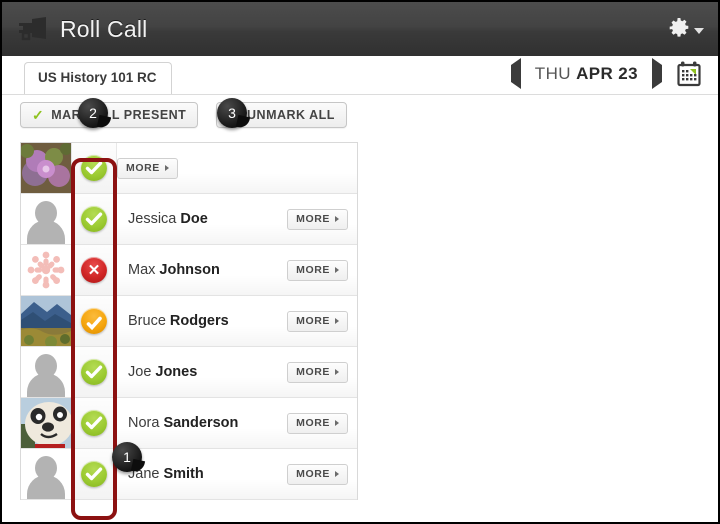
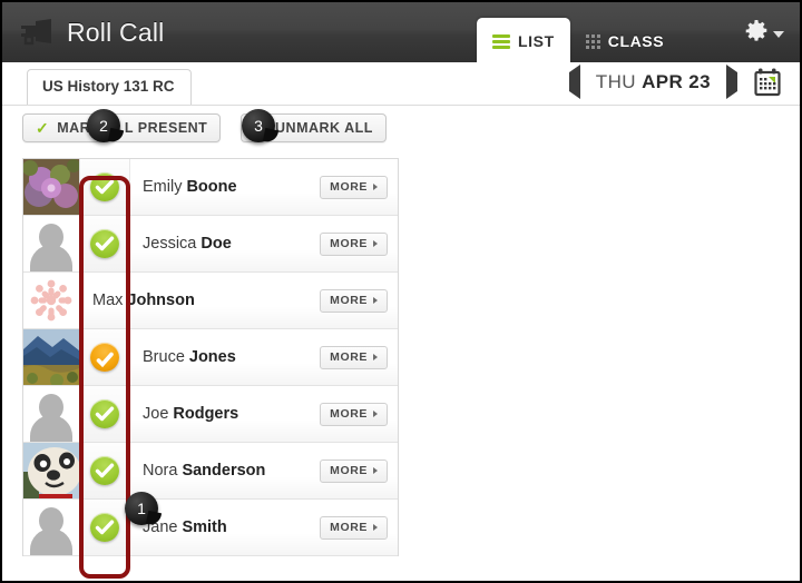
  Roll Call
+ LIST
+ CLASS
- US History 101 RC
+ US History 131 RC
  THU APR 23
  ✓
  MARL PRESENT
  UNMARK ALL
+ Emily
+ Boone
  MORE
  Jessica
  Doe
  MORE
- ✕
  Max
  Johnson
  MORE
  Bruce
- Rodgers
+ Jones
  MORE
  Joe
- Jones
+ Rodgers
  MORE
  Nora
  Sanderson
  MORE
  Jane
  Smith
  MORE
  1
  2
  3
